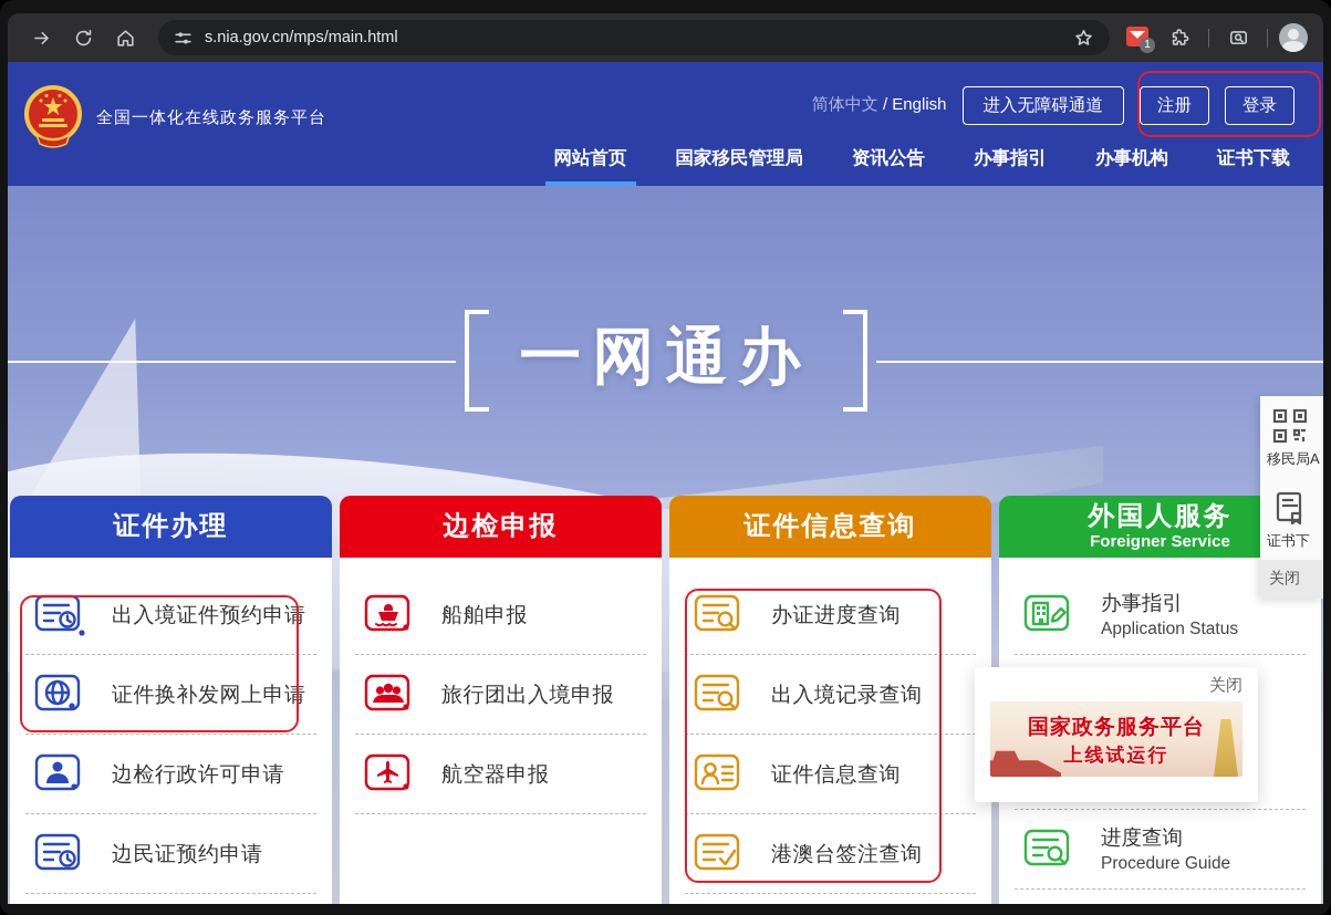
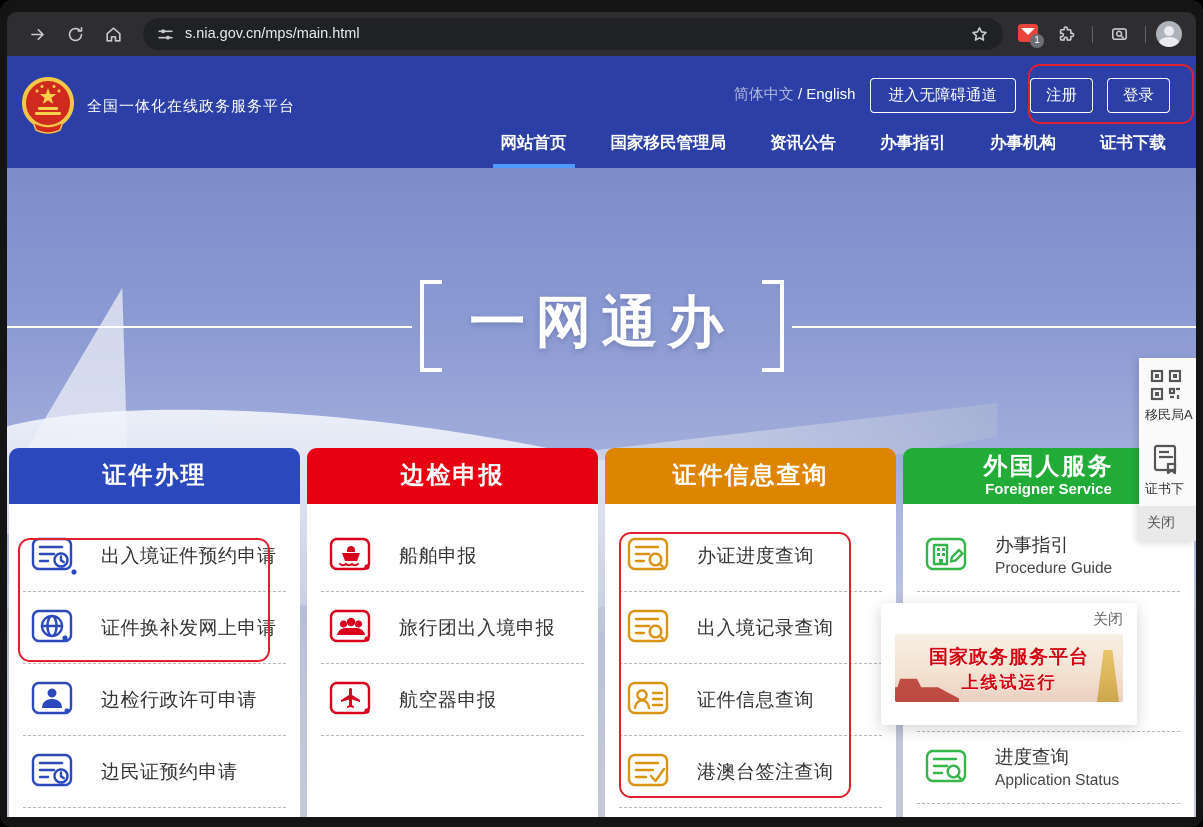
  s.nia.gov.cn/mps/main.html
  1
  全国一体化在线政务服务平台
  简体中文 / English
  进入无障碍通道
  注册
  登录
  网站首页
  国家移民管理局
  资讯公告
  办事指引
  办事机构
  证书下载
  一网通办
  证件办理
  出入境证件预约申请
  证件换补发网上申请
  边检行政许可申请
  边民证预约申请
  边检申报
  船舶申报
  旅行团出入境申报
  航空器申报
  证件信息查询
  办证进度查询
  出入境记录查询
  证件信息查询
  港澳台签注查询
  外国人服务
  Foreigner Service
  办事指引
- Application Status
+ Procedure Guide
  进度查询
- Procedure Guide
+ Application Status
  关闭
  国家政务服务平台
  上线试运行
  移民局A
  证书下
  关闭
